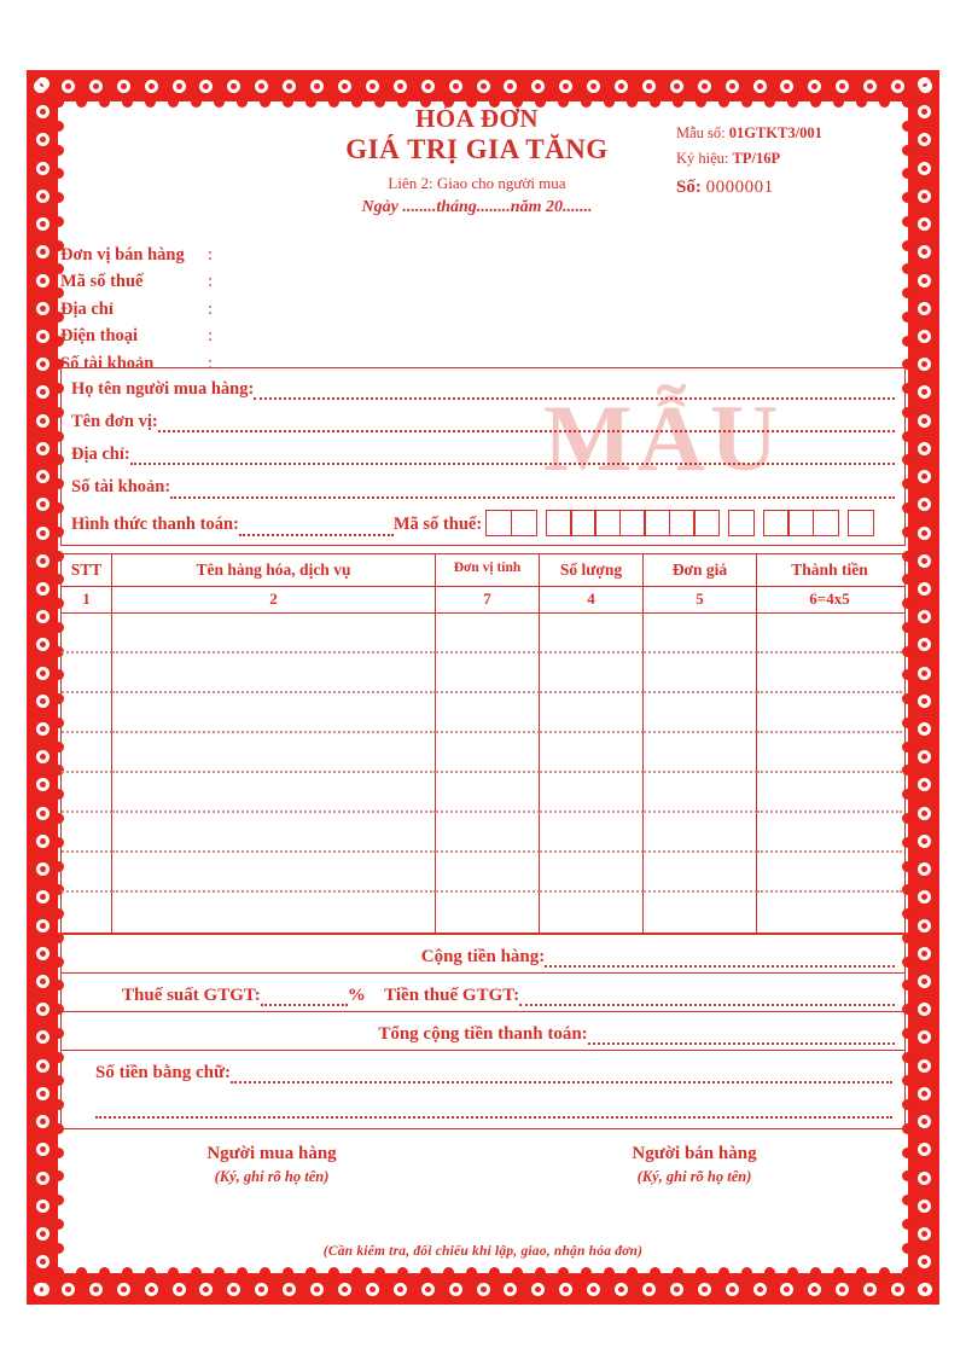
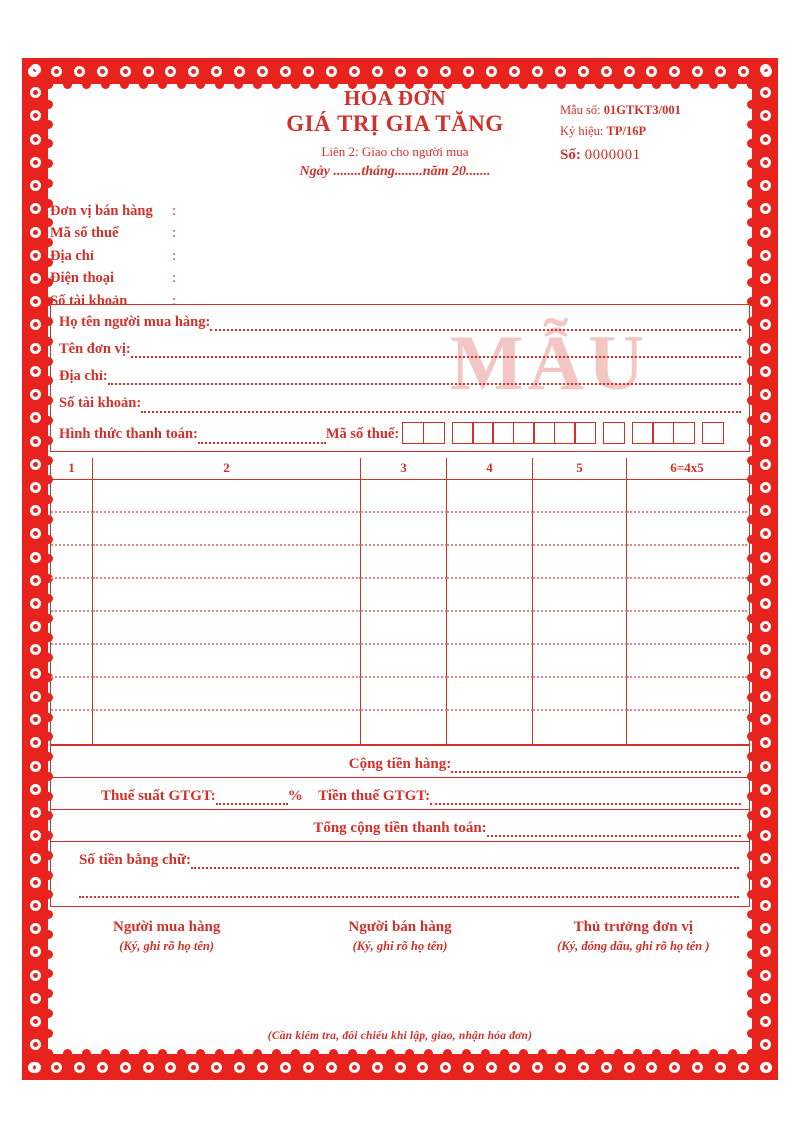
  MẪU
  HÓA ĐƠN
  GIÁ TRỊ GIA TĂNG
  Liên 2: Giao cho người mua
  Ngày ........tháng........năm 20.......
  Mẫu số: 01GTKT3/001
  Ký hiệu: TP/16P
  Số: 0000001
  Đơn vị bán hàng
  :
  Mã số thuế
  :
  Địa chỉ
  :
  Điện thoại
  :
  Số tài khoản
  :
  Họ tên người mua hàng:
  Tên đơn vị:
  Địa chỉ:
  Số tài khoản:
  Hình thức thanh toán:
  Mã số thuế:
- STT
- Tên hàng hóa, dịch vụ
- Đơn vị tính
- Số lượng
- Đơn giá
- Thành tiền
  1
  2
- 7
+ 3
  4
  5
  6=4x5
  Cộng tiền hàng:
  Thuế suất GTGT:
  %
  Tiền thuế GTGT:
  Tổng cộng tiền thanh toán:
  Số tiền bằng chữ:
  Người mua hàng
  (Ký, ghi rõ họ tên)
  Người bán hàng
  (Ký, ghi rõ họ tên)
+ Thủ trưởng đơn vị
+ (Ký, đóng dấu, ghi rõ họ tên )
  (Cần kiểm tra, đối chiếu khi lập, giao, nhận hóa đơn)
